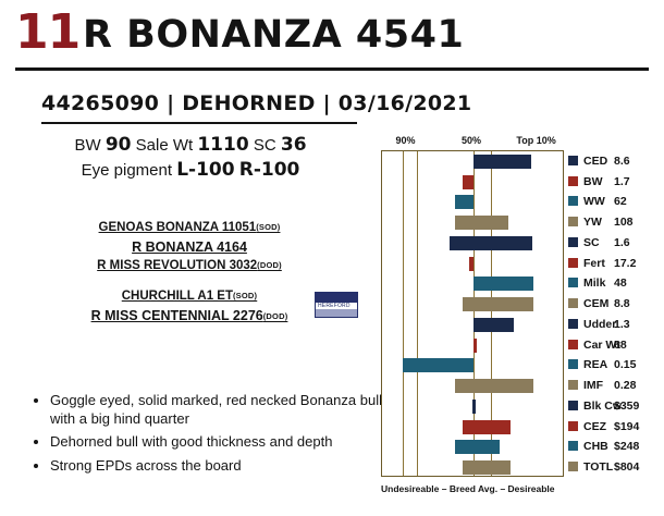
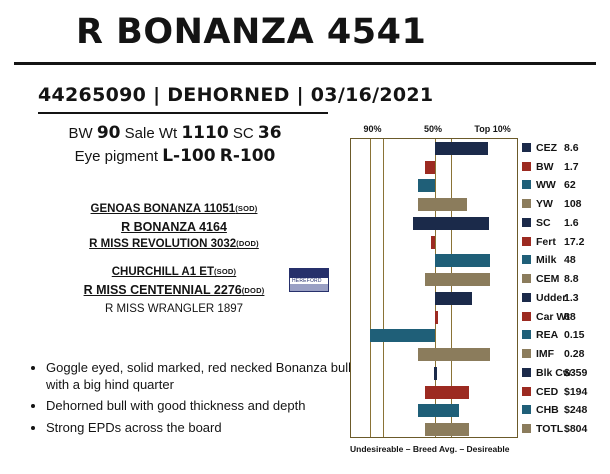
- 11
  R BONANZA 4541
  44265090 | DEHORNED | 03/16/2021
  BW 90 Sale Wt 1110 SC 36
  Eye pigment L-100 R-100
  GENOAS BONANZA 11051(SOD)
  R BONANZA 4164
  R MISS REVOLUTION 3032(DOD)
  CHURCHILL A1 ET(SOD)
  R MISS CENTENNIAL 2276(DOD)
+ R MISS WRANGLER 1897
  Goggle eyed, solid marked, red necked Bonanza bul with a big hind quarter
  Dehorned bull with good thickness and depth
  Strong EPDs across the board
  90%
  50%
  Top 10%
- CED
+ CEZ
  8.6
  BW
  1.7
  WW
  62
  YW
  108
  SC
  1.6
  Fert
  17.2
  Milk
  48
  CEM
  8.8
  Udder
  1.3
  Car Wt
  68
  REA
  0.15
  IMF
  0.28
  Blk Cw
  $359
- CEZ
+ CED
  $194
  CHB
  $248
  TOTL
  $804
  Undesireable – Breed Avg. – Desireable
